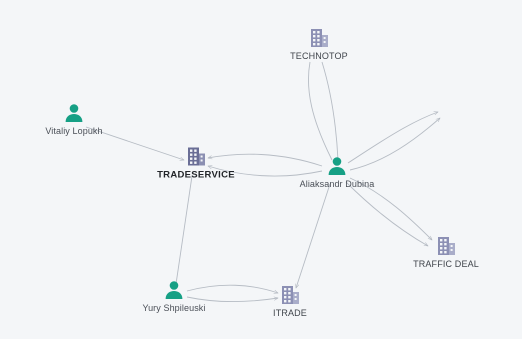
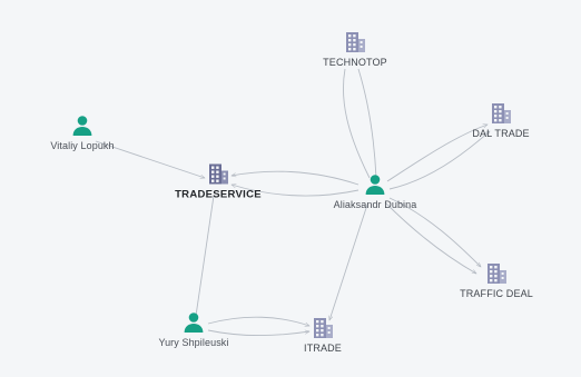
  TECHNOTOP
+ DAL TRADE
  Vitaliy Lopukh
  TRADESERVICE
  Aliaksandr Dubina
  TRAFFIC DEAL
  Yury Shpileuski
  ITRADE
